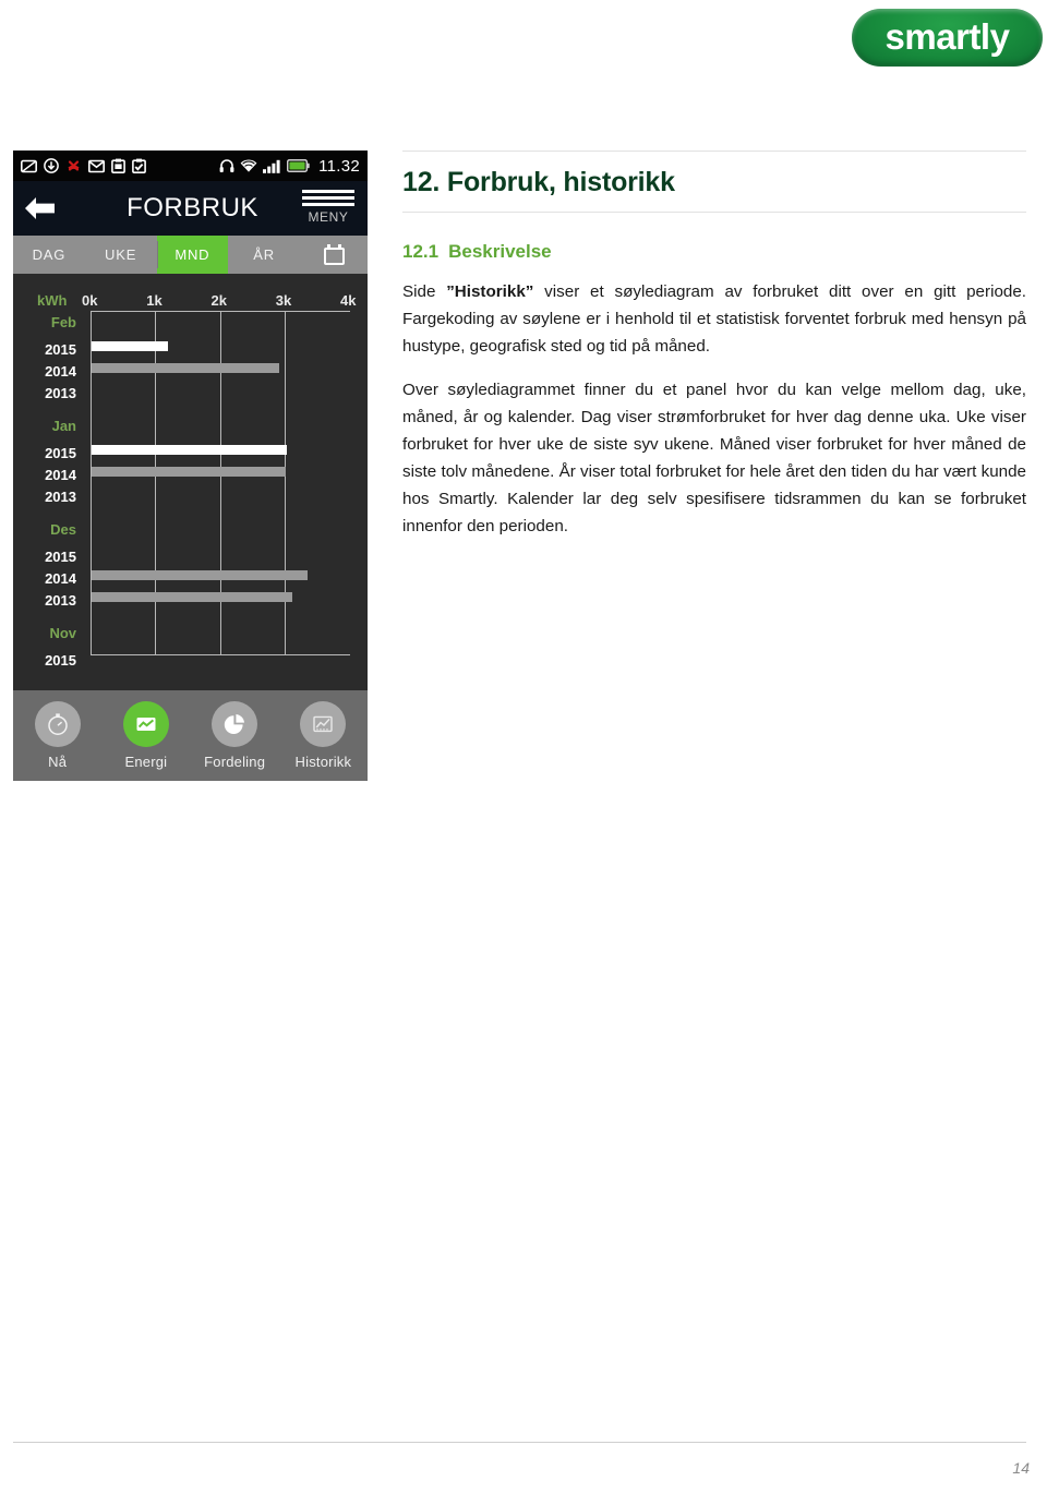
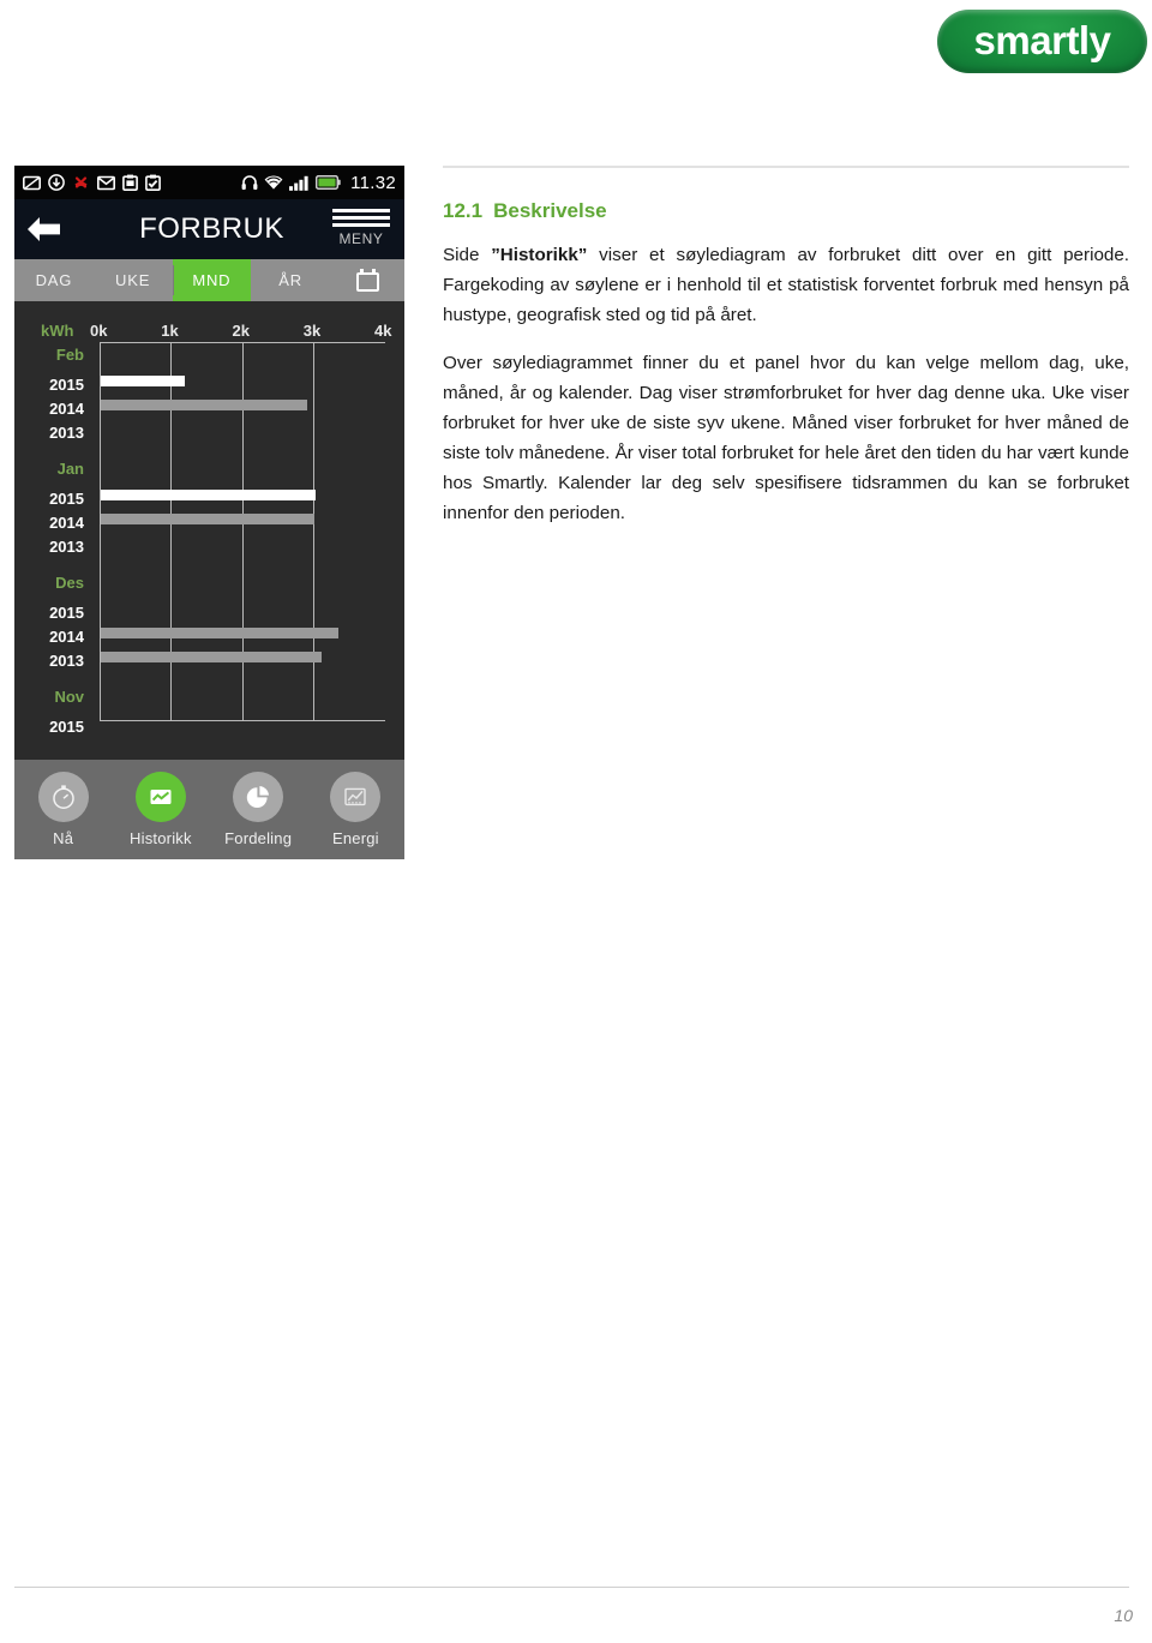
  smartly
  11.32
  FORBRUK
  MENY
  DAG
  UKE
  MND
  ÅR
  kWh
  0k
  1k
  2k
  3k
  4k
  Feb
  2015
  2014
  2013
  Jan
  2015
  2014
  2013
  Des
  2015
  2014
  2013
  Nov
  2015
  Nå
- Energi
+ Historikk
  Fordeling
- Historikk
+ Energi
- 12. Forbruk, historikk
  12.1 Beskrivelse
- Side ”Historikk” viser et søylediagram av forbruket ditt over en gitt periode. Fargekoding av søylene er i henhold til et statistisk forventet forbruk med hensyn på hustype, geografisk sted og tid på måned.
+ Side ”Historikk” viser et søylediagram av forbruket ditt over en gitt periode. Fargekoding av søylene er i henhold til et statistisk forventet forbruk med hensyn på hustype, geografisk sted og tid på året.
  Over søylediagrammet finner du et panel hvor du kan velge mellom dag, uke, måned, år og kalender. Dag viser strømforbruket for hver dag denne uka. Uke viser forbruket for hver uke de siste syv ukene. Måned viser forbruket for hver måned de siste tolv månedene. År viser total forbruket for hele året den tiden du har vært kunde hos Smartly. Kalender lar deg selv spesifisere tidsrammen du kan se forbruket innenfor den perioden.
- 14
+ 10
